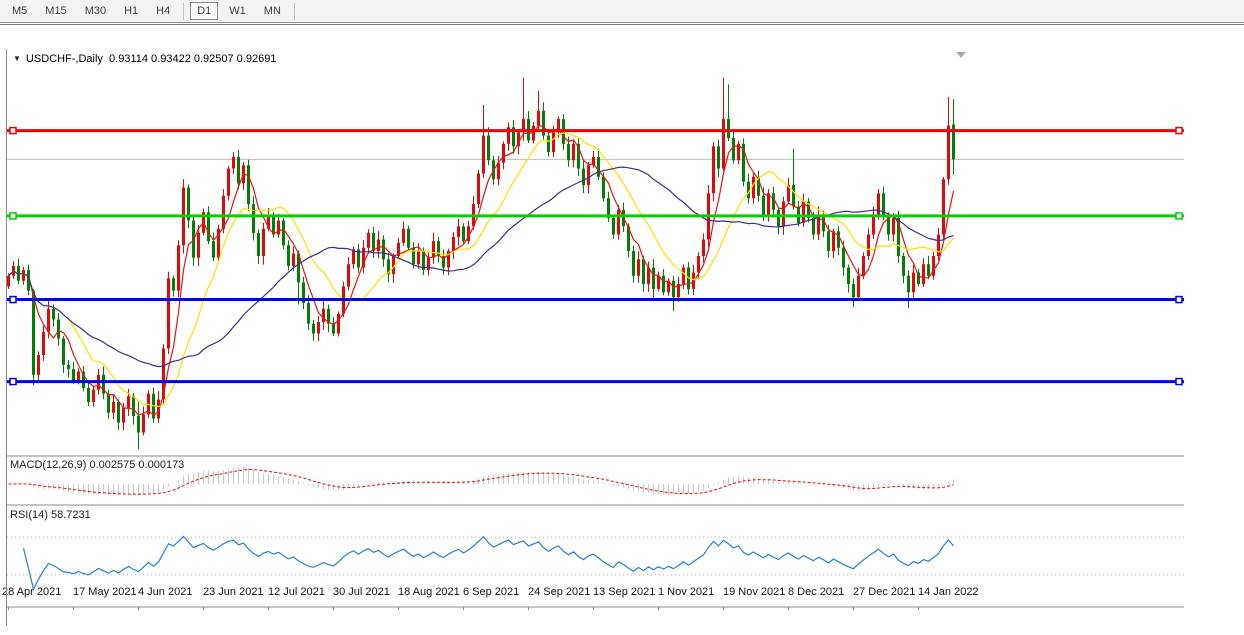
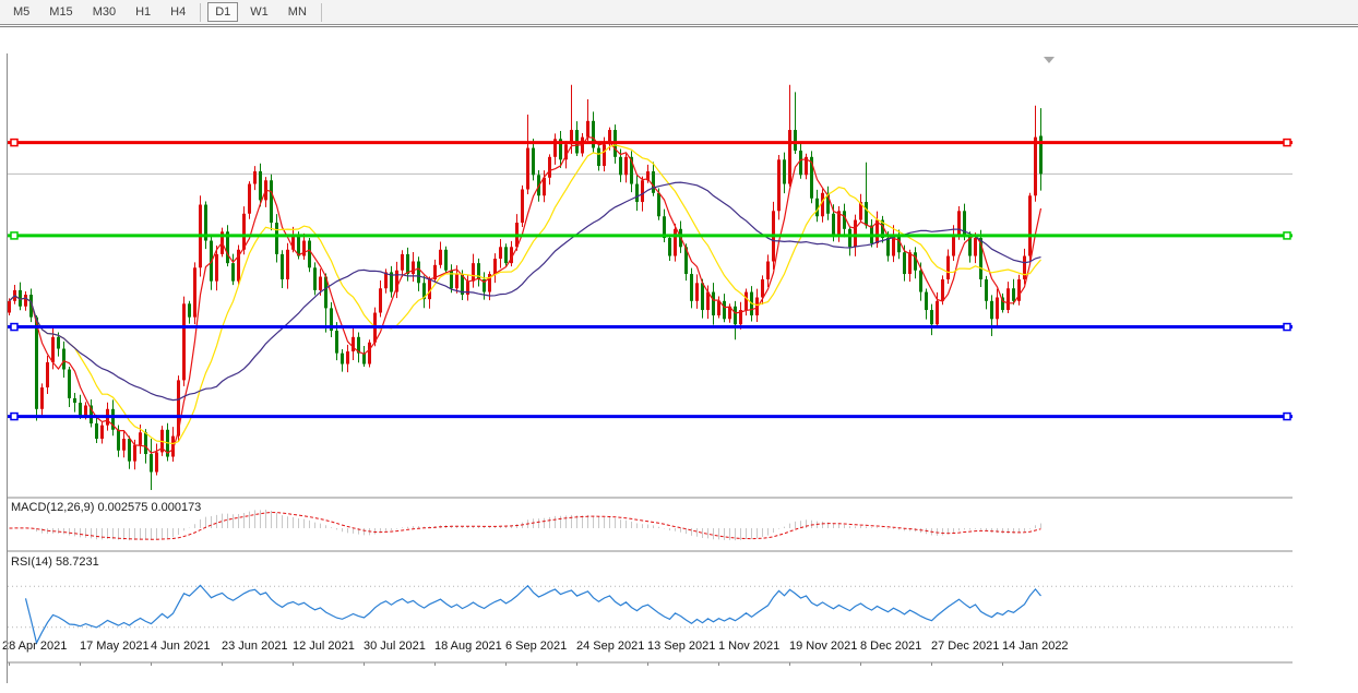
  M5
  M15
  M30
  H1
  H4
  D1
  W1
  MN
- ▼ USDCHF-,Daily 0.93114 0.93422 0.92507 0.92691
  MACD(12,26,9) 0.002575 0.000173
  RSI(14) 58.7231
  8 Apr 2021
  17 May 2021
  4 Jun 2021
  23 Jun 2021
  12 Jul 2021
  30 Jul 2021
  18 Aug 2021
  6 Sep 2021
  24 Sep 2021
  13 Sep 2021
  1 Nov 2021
  19 Nov 2021
  8 Dec 2021
  27 Dec 2021
  14 Jan 2022
